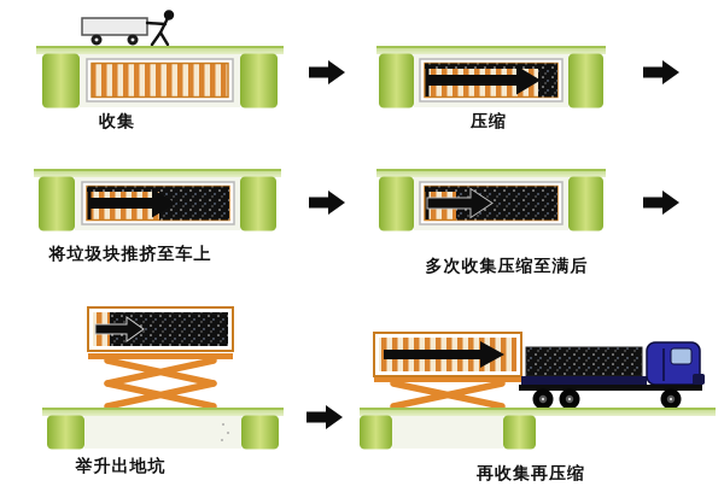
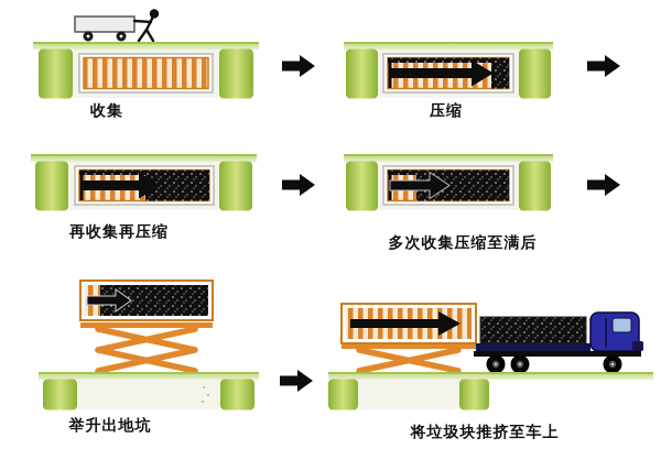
  收集
  压缩
- 将垃圾块推挤至车上
+ 再收集再压缩
  多次收集压缩至满后
  举升出地坑
- 再收集再压缩
+ 将垃圾块推挤至车上
